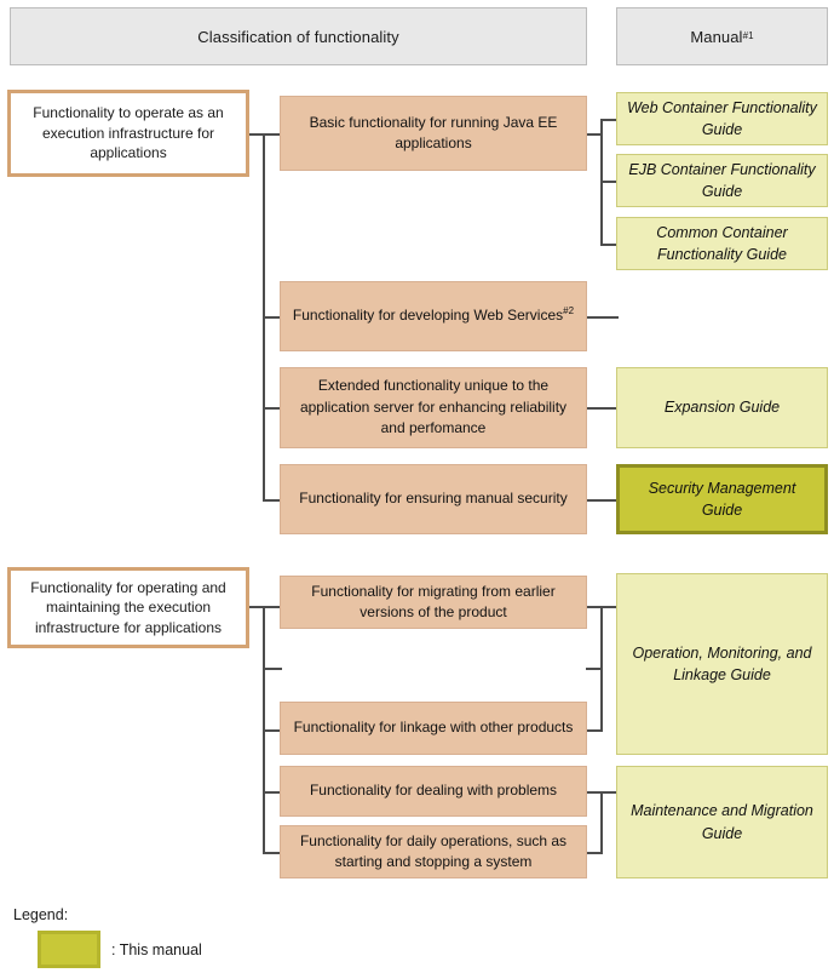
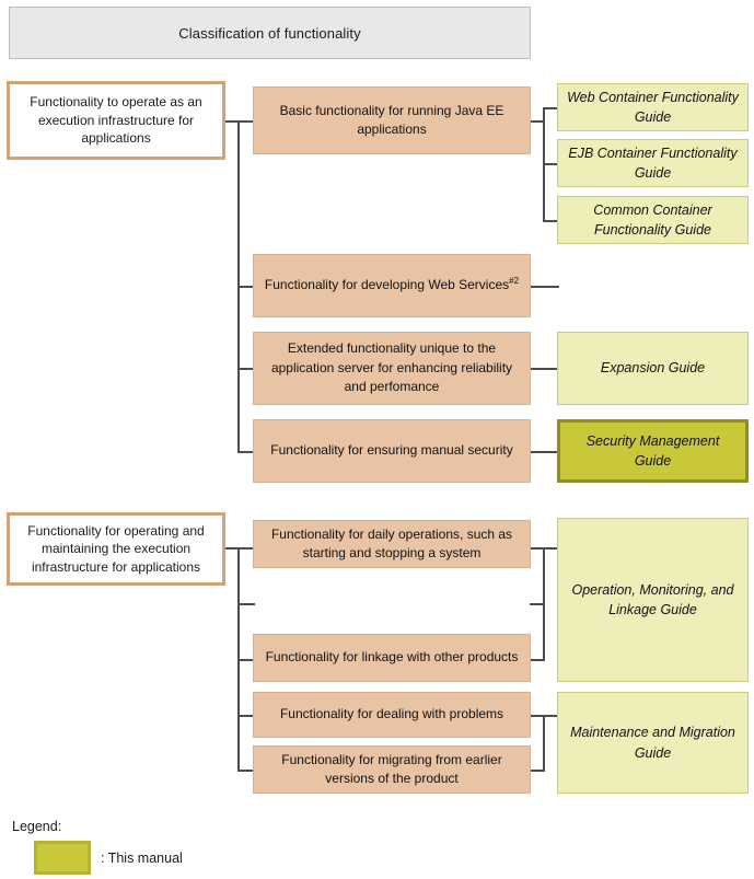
  Classification of functionality
- Manual
- #1
  Functionality to operate as an execution infrastructure for applications
  Functionality for operating and maintaining the execution infrastructure for applications
  Basic functionality for running Java EE applications
  Functionality for developing Web Services#2
  Extended functionality unique to the application server for enhancing reliability and perfomance
  Functionality for ensuring manual security
- Functionality for migrating from earlier versions of the product
+ Functionality for daily operations, such as starting and stopping a system
  Functionality for linkage with other products
  Functionality for dealing with problems
- Functionality for daily operations, such as starting and stopping a system
+ Functionality for migrating from earlier versions of the product
  Web Container Functionality Guide
  EJB Container Functionality Guide
  Common Container Functionality Guide
  Expansion Guide
  Security Management Guide
  Operation, Monitoring, and Linkage Guide
  Maintenance and Migration Guide
  Legend:
  : This manual
